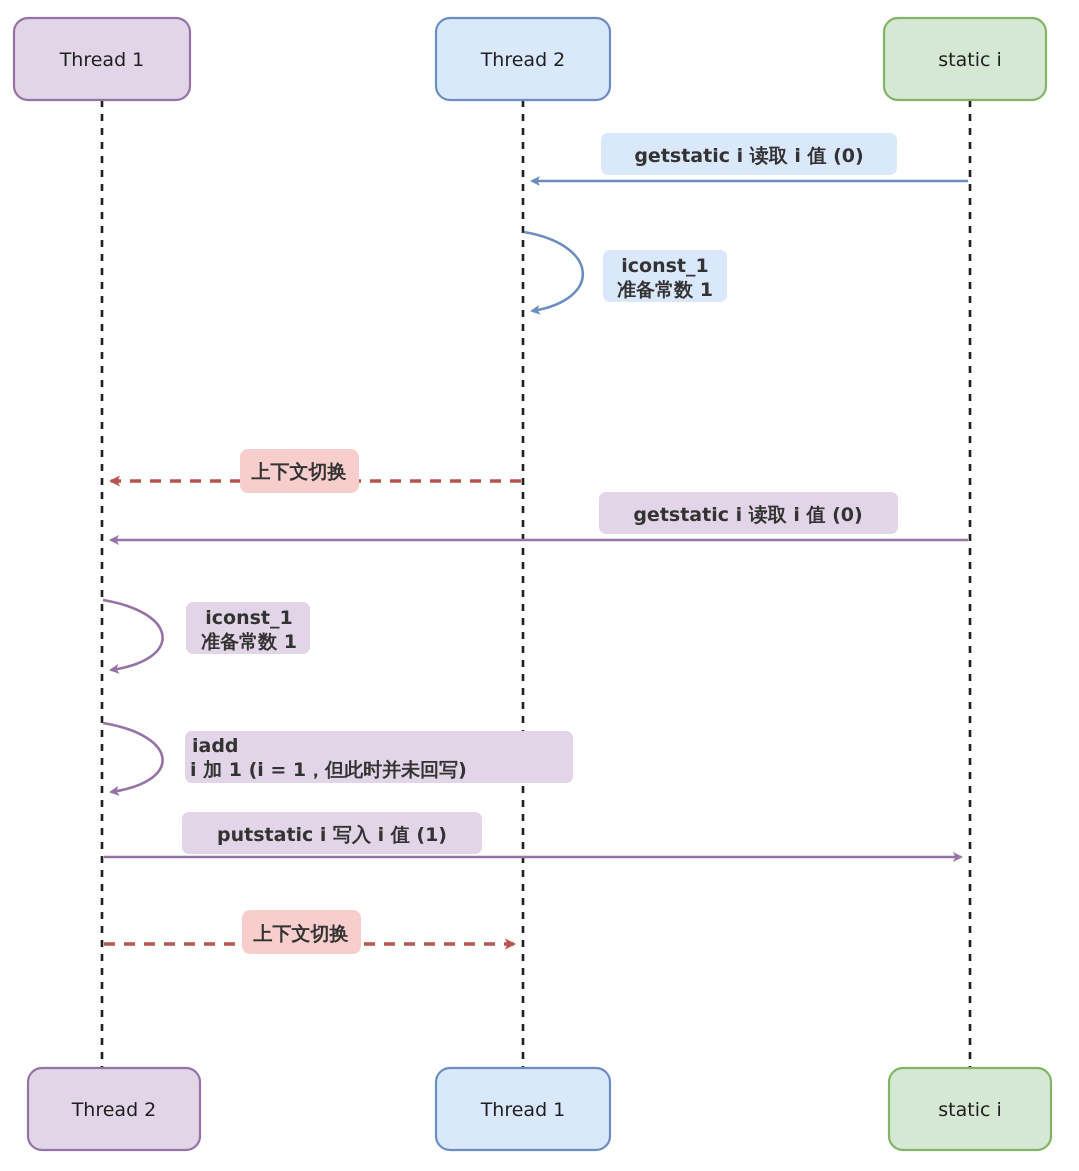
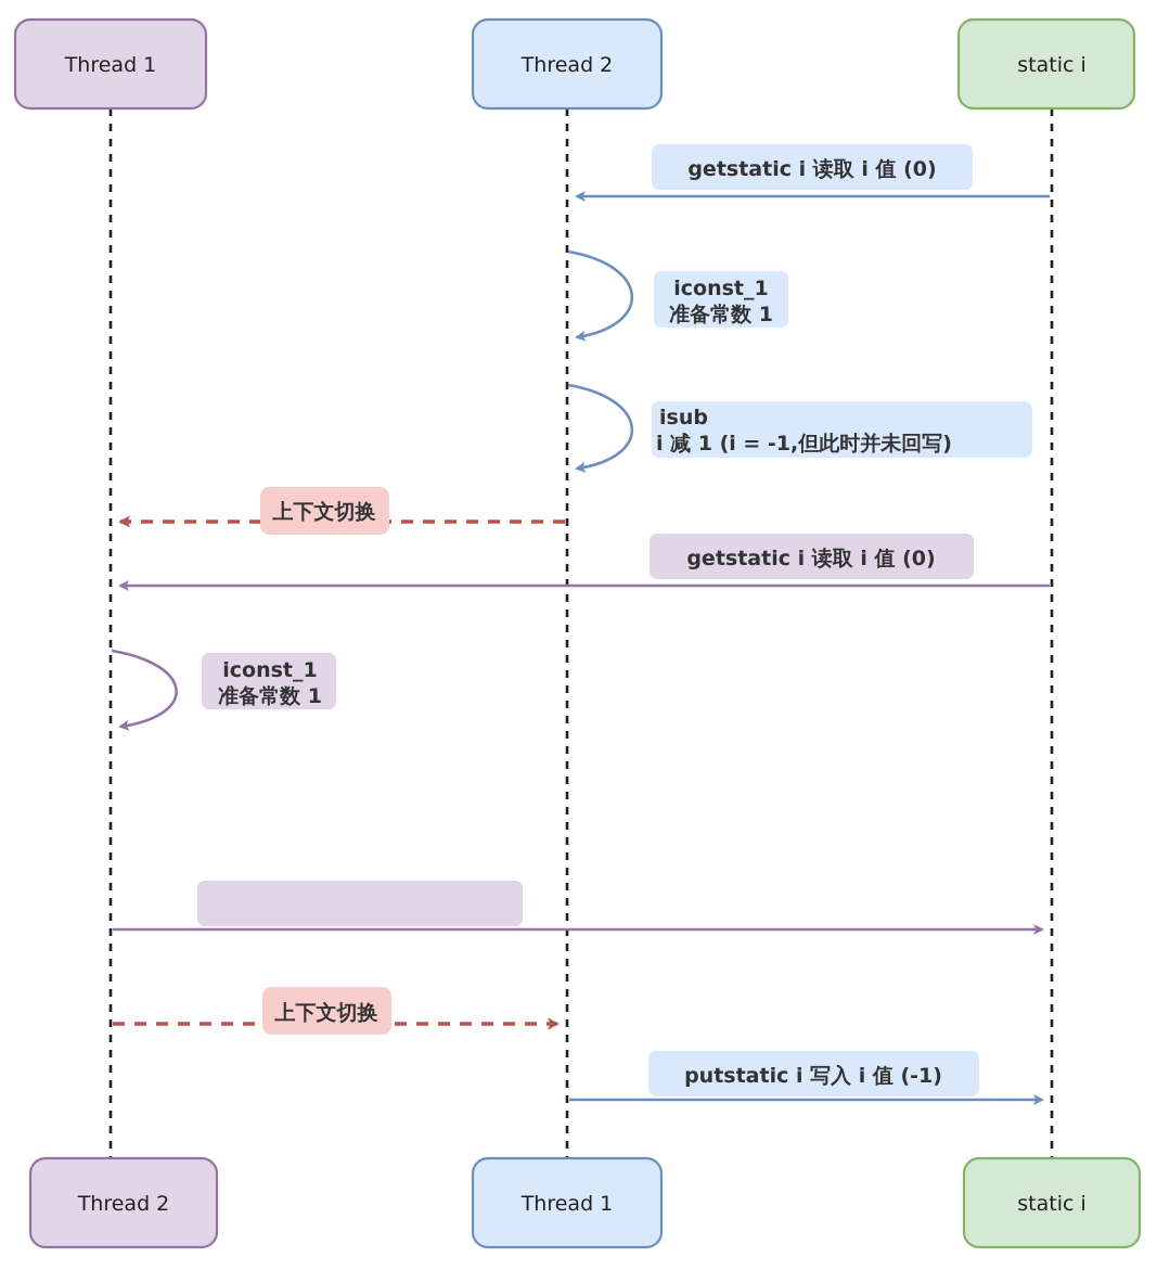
  Thread 1
  Thread 2
  static i
  getstatic i 读取 i 值 (0)
  iconst_1
  准备常数 1
+ isub
+ i 减 1 (i = -1,但此时并未回写)
  上下文切换
  getstatic i 读取 i 值 (0)
  iconst_1
  准备常数 1
- iadd
- i 加 1 (i = 1，但此时并未回写)
- putstatic i 写入 i 值 (1)
  上下文切换
+ putstatic i 写入 i 值 (-1)
  Thread 2
  Thread 1
  static i
